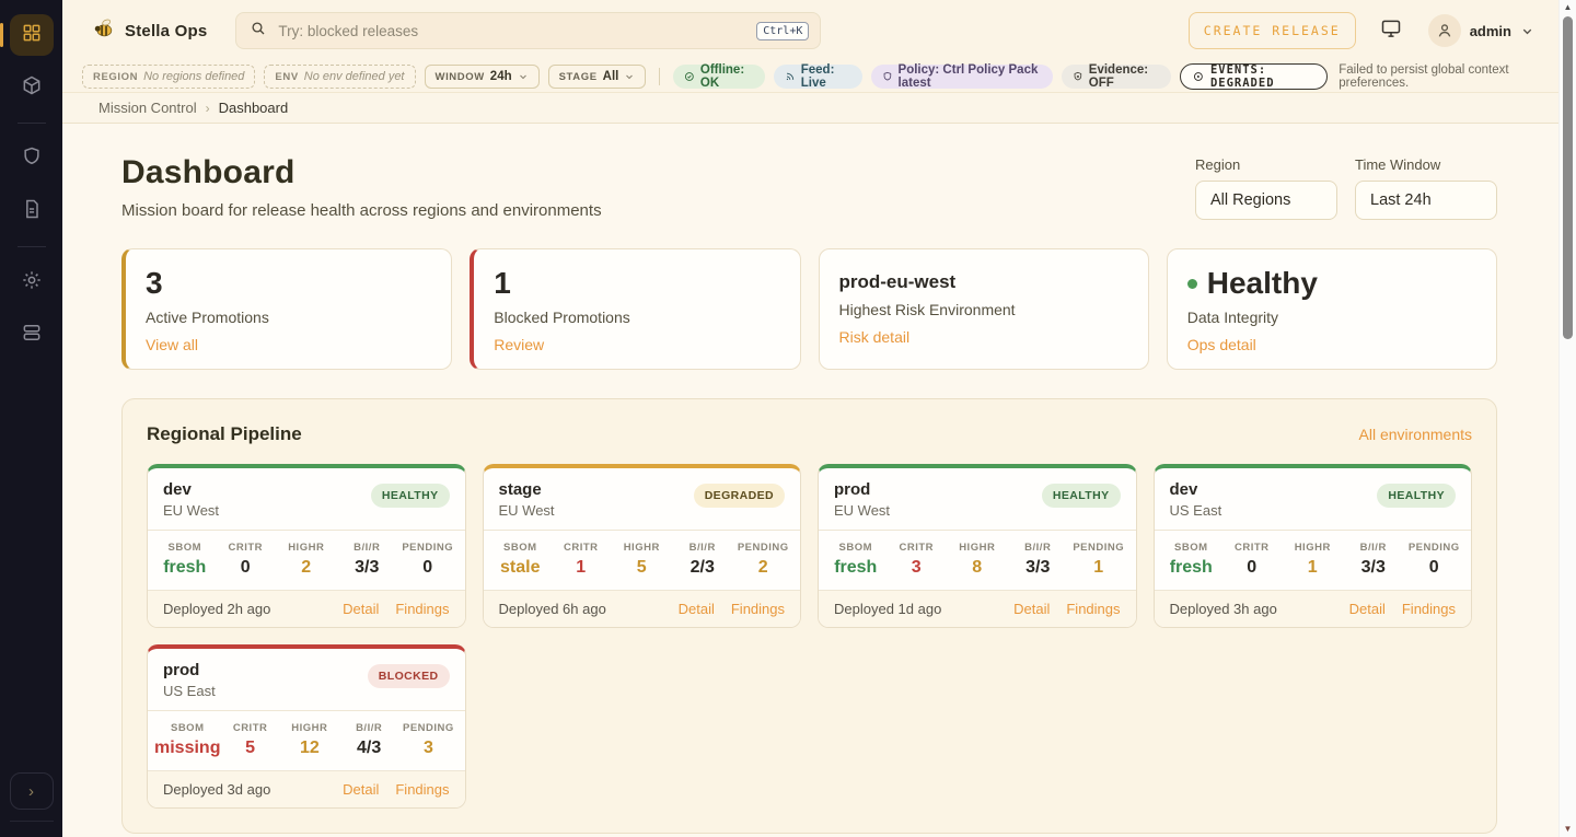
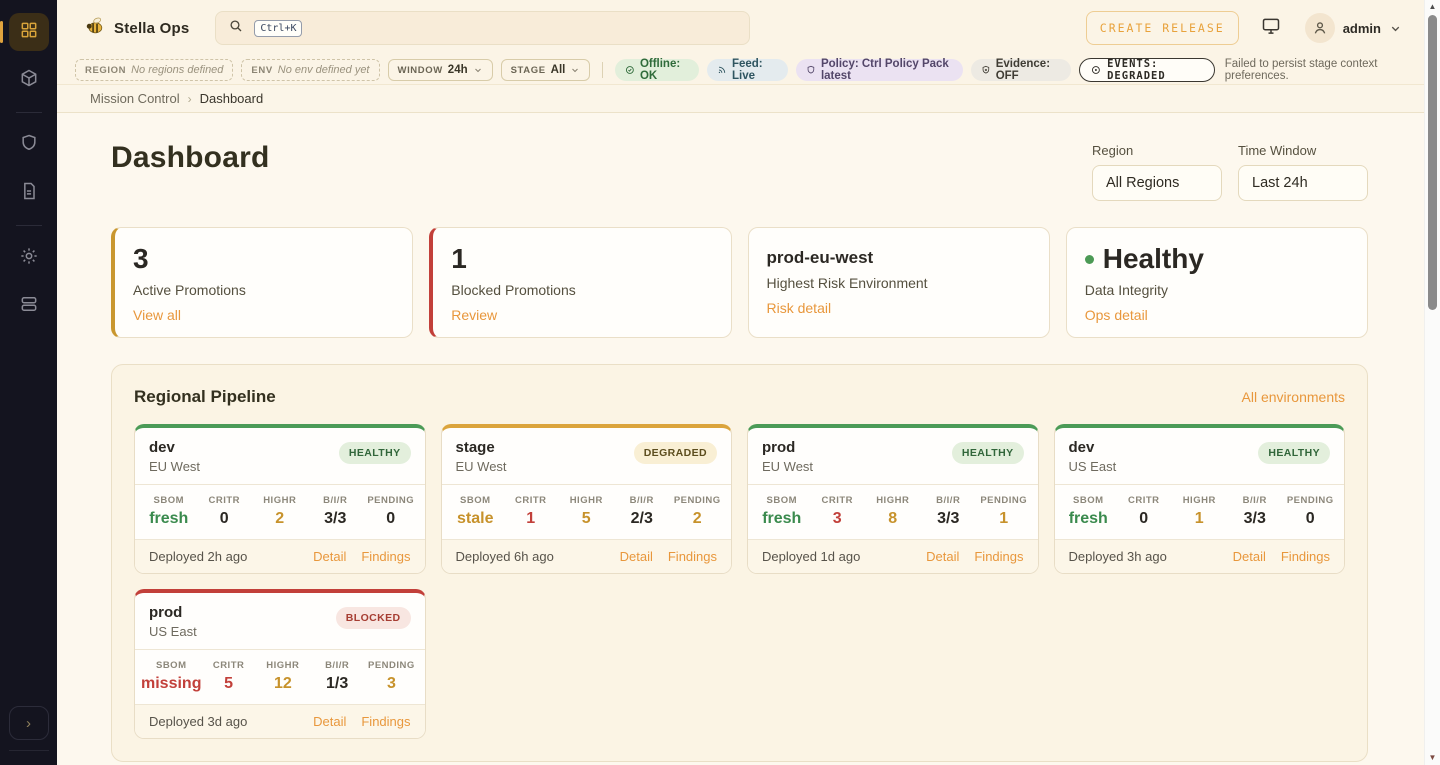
  ›
  Stella Ops
- Try: blocked releases
  Ctrl+K
  CREATE RELEASE
  admin
  REGION
  No regions defined
  ENV
  No env defined yet
  WINDOW
  24h
  STAGE
  All
  Offline: OK
  Feed: Live
  Policy: Ctrl Policy Pack latest
  Evidence: OFF
  EVENTS: DEGRADED
- Failed to persist global context preferences.
+ Failed to persist stage context preferences.
  Mission Control
  ›
  Dashboard
  Dashboard
- Mission board for release health across regions and environments
  Region
  All Regions
  Time Window
  Last 24h
  3
  Active Promotions
  View all
  1
  Blocked Promotions
  Review
  prod-eu-west
  Highest Risk Environment
  Risk detail
  Healthy
  Data Integrity
  Ops detail
  Regional Pipeline
  All environments
  dev
  EU West
  HEALTHY
  SBOM
  fresh
  CRITR
  0
  HIGHR
  2
  B/I/R
  3/3
  PENDING
  0
  Deployed 2h ago
  Detail
  Findings
  stage
  EU West
  DEGRADED
  SBOM
  stale
  CRITR
  1
  HIGHR
  5
  B/I/R
  2/3
  PENDING
  2
  Deployed 6h ago
  Detail
  Findings
  prod
  EU West
  HEALTHY
  SBOM
  fresh
  CRITR
  3
  HIGHR
  8
  B/I/R
  3/3
  PENDING
  1
  Deployed 1d ago
  Detail
  Findings
  dev
  US East
  HEALTHY
  SBOM
  fresh
  CRITR
  0
  HIGHR
  1
  B/I/R
  3/3
  PENDING
  0
  Deployed 3h ago
  Detail
  Findings
  prod
  US East
  BLOCKED
  SBOM
  missing
  CRITR
  5
  HIGHR
  12
  B/I/R
- 4/3
+ 1/3
  PENDING
  3
  Deployed 3d ago
  Detail
  Findings
  ▲
  ▼
